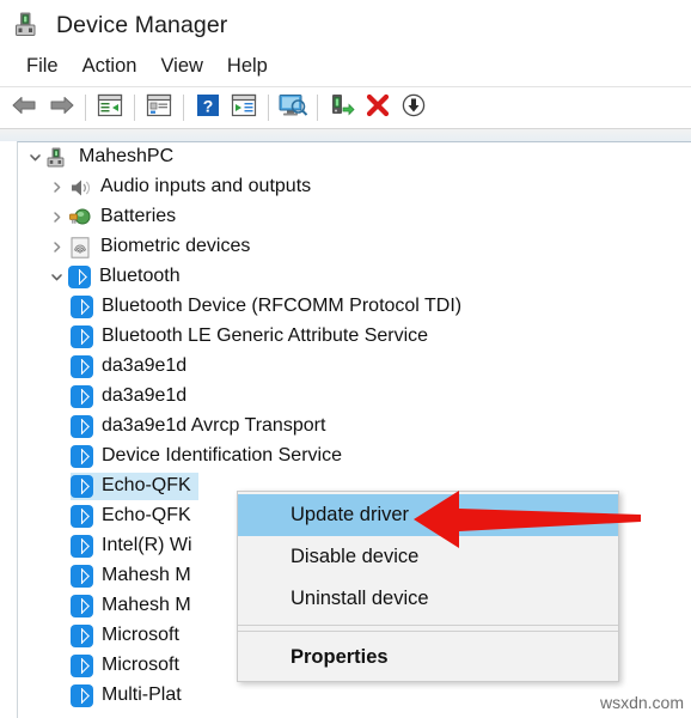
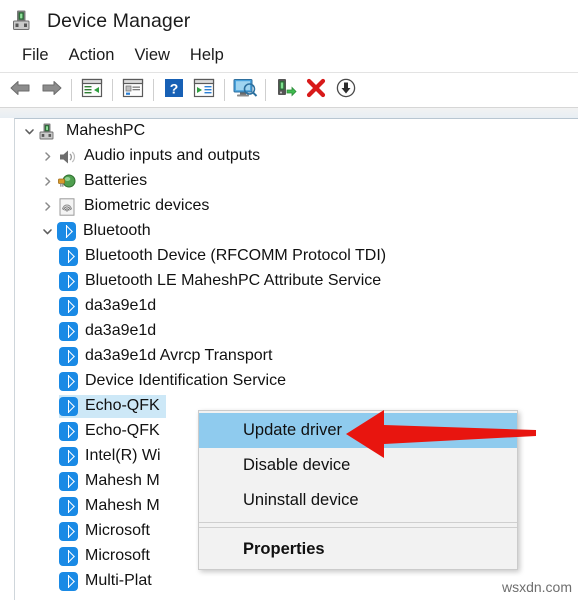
  Device Manager
  File
  Action
  View
  Help
  ?
  MaheshPC
  Audio inputs and outputs
  Batteries
  Biometric devices
  Bluetooth
  Bluetooth Device (RFCOMM Protocol TDI)
- Bluetooth LE Generic Attribute Service
+ Bluetooth LE MaheshPC Attribute Service
  da3a9e1d
  da3a9e1d
  da3a9e1d Avrcp Transport
  Device Identification Service
  Echo-QFK
  Echo-QFK
  Intel(R) Wi
  Mahesh M
  Mahesh M
  Microsoft
  Microsoft
  Multi-Plat
  Update driver
  Disable device
  Uninstall device
  Properties
  wsxdn.com
